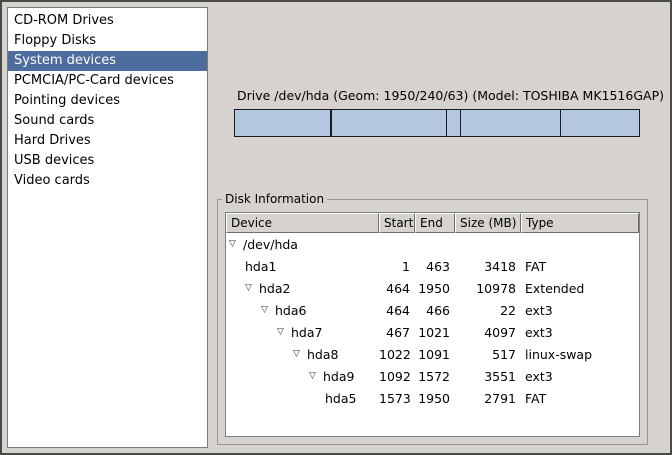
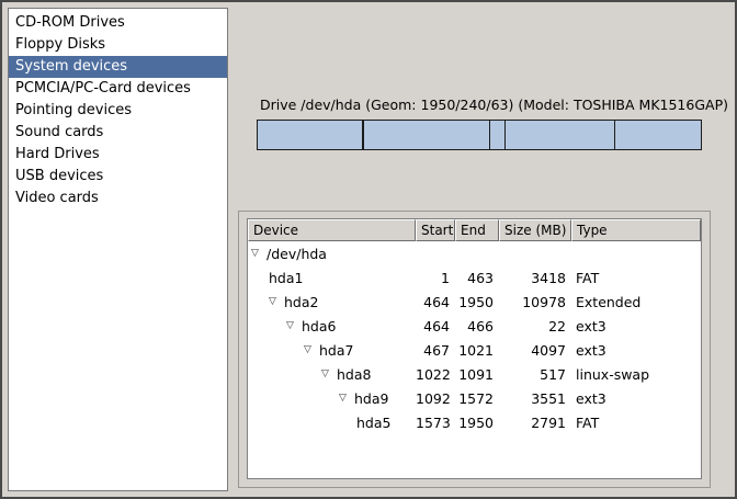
  CD-ROM Drives
  Floppy Disks
  System devices
  PCMCIA/PC-Card devices
  Pointing devices
  Sound cards
  Hard Drives
  USB devices
  Video cards
  Drive /dev/hda (Geom: 1950/240/63) (Model: TOSHIBA MK1516GAP)
- Disk Information
  Device
  Start
  End
  Size (MB)
  Type
  ▽
  /dev/hda
  hda1
  1
  463
  3418
  FAT
  ▽
  hda2
  464
  1950
  10978
  Extended
  ▽
  hda6
  464
  466
  22
  ext3
  ▽
  hda7
  467
  1021
  4097
  ext3
  ▽
  hda8
  1022
  1091
  517
  linux-swap
  ▽
  hda9
  1092
  1572
  3551
  ext3
  hda5
  1573
  1950
  2791
  FAT
